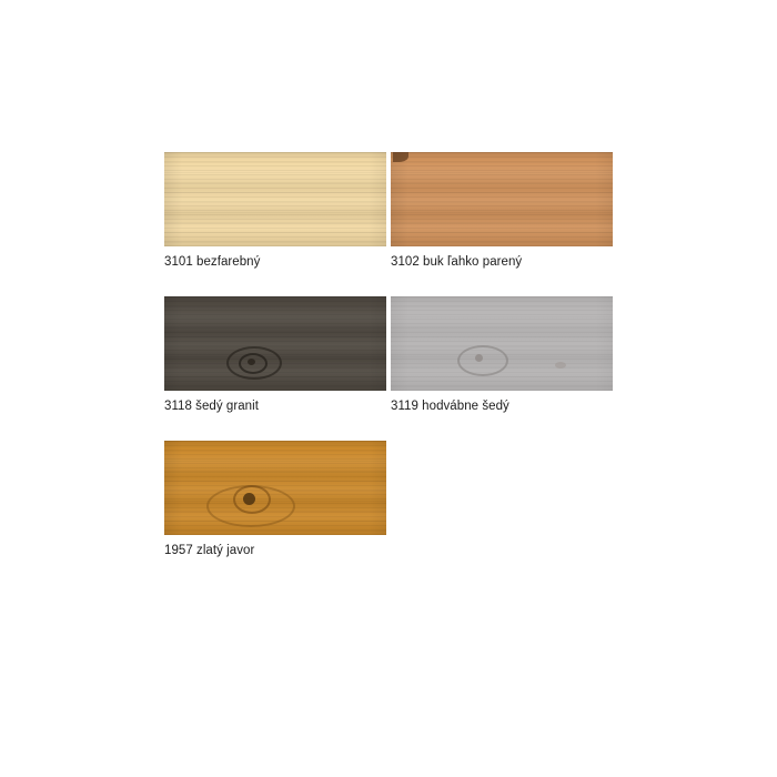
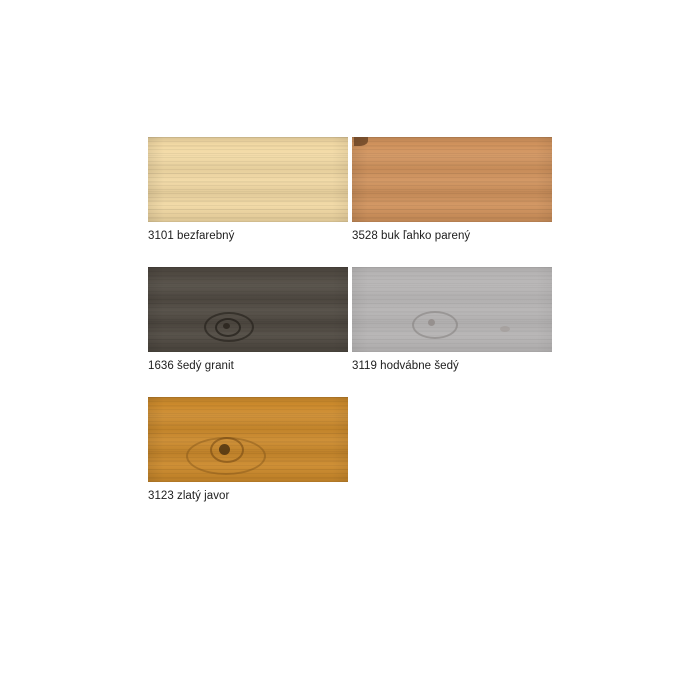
  3101 bezfarebný
- 3102 buk ľahko parený
+ 3528 buk ľahko parený
- 3118 šedý granit
+ 1636 šedý granit
  3119 hodvábne šedý
- 1957 zlatý javor
+ 3123 zlatý javor
